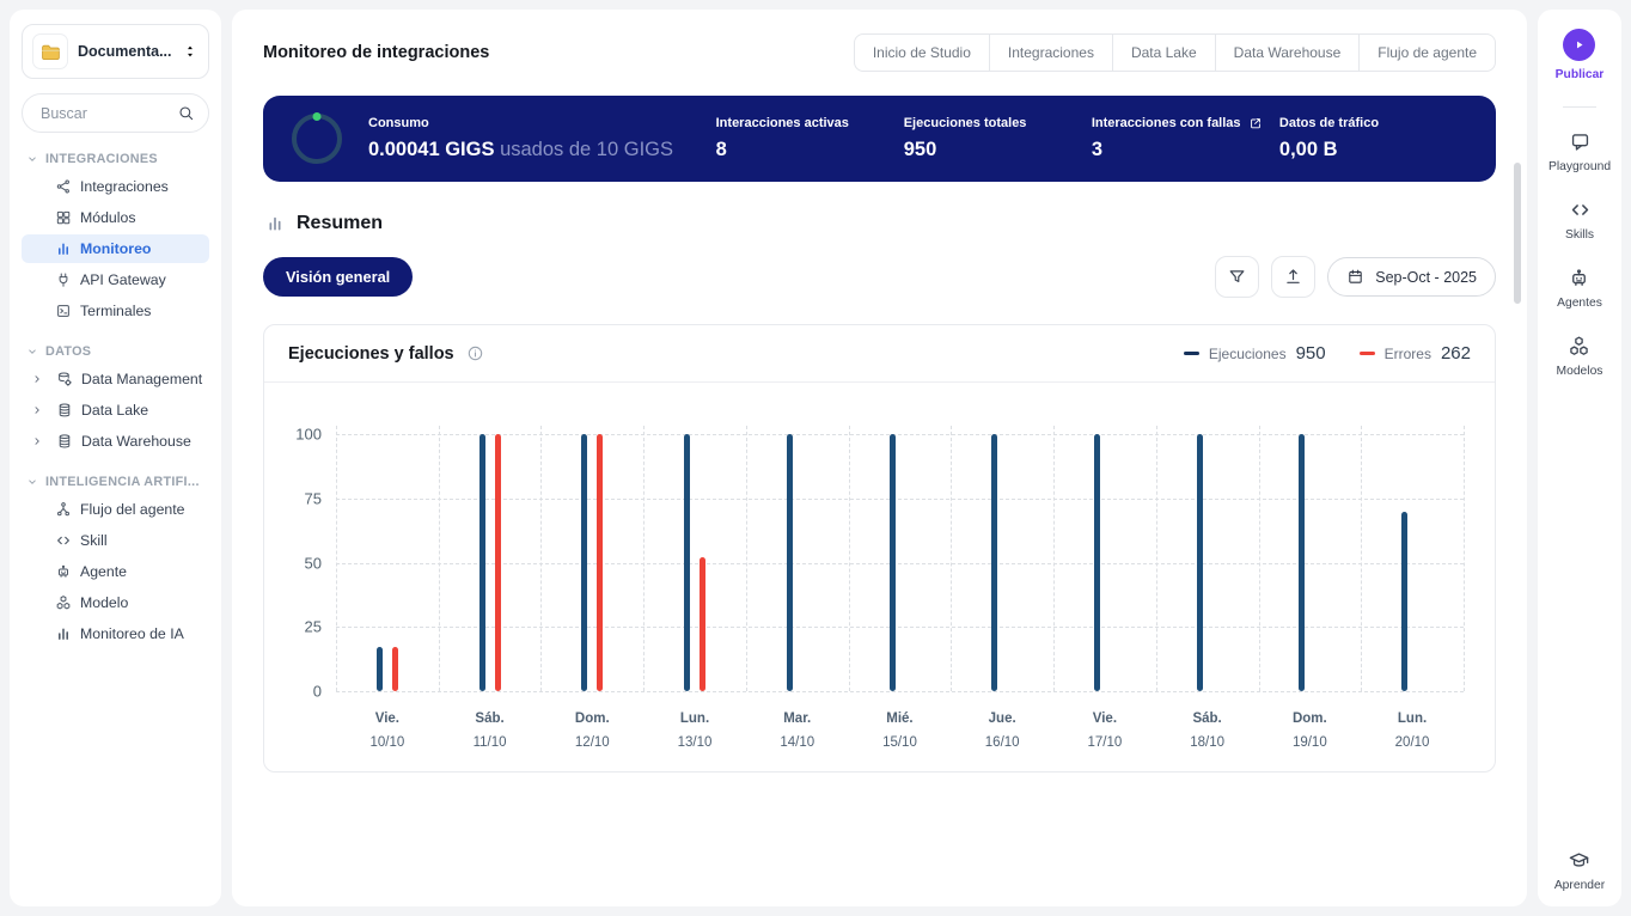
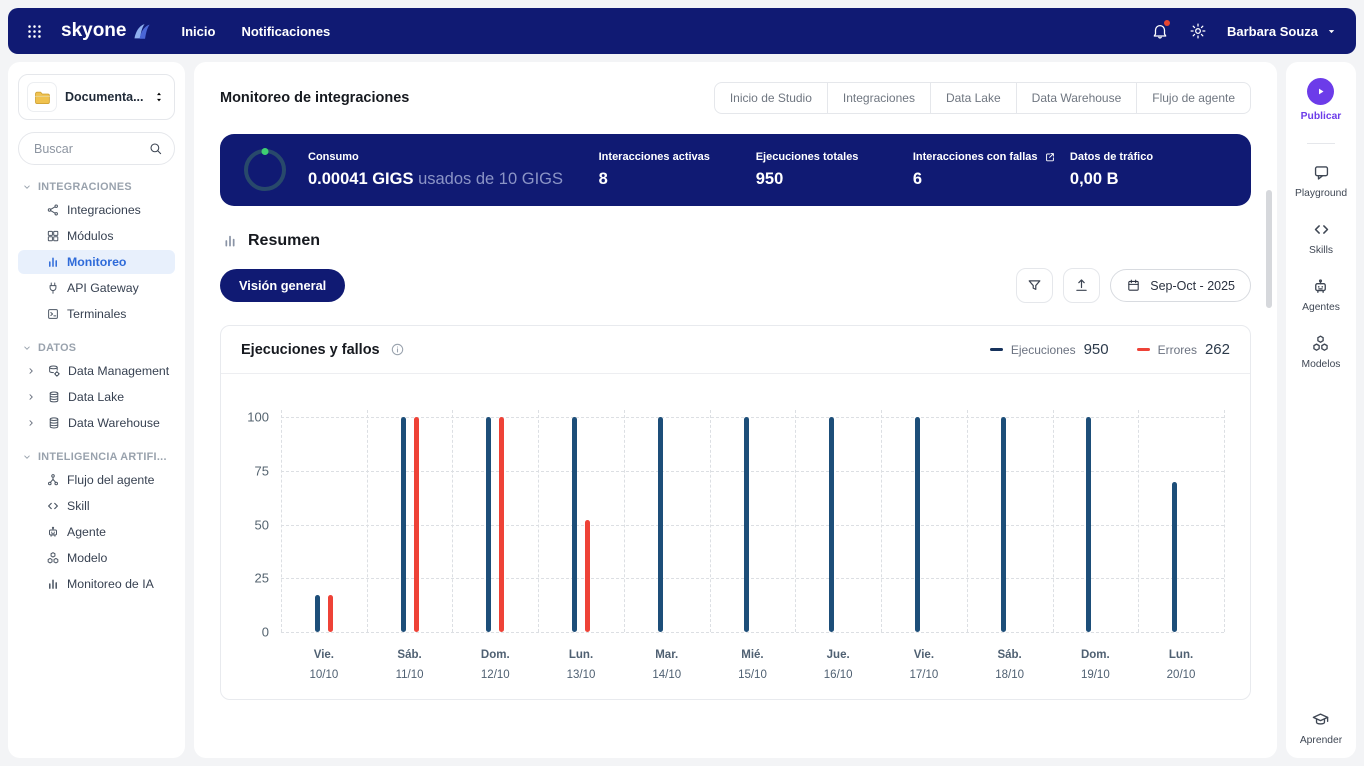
+ skyone
+ Inicio
+ Notificaciones
+ Barbara Souza
  Documenta...
  Buscar
  INTEGRACIONES
  Integraciones
  Módulos
  Monitoreo
  API Gateway
  Terminales
  DATOS
  Data Management
  Data Lake
  Data Warehouse
  INTELIGENCIA ARTIFI...
  Flujo del agente
  Skill
  Agente
  Modelo
  Monitoreo de IA
  Monitoreo de integraciones
  Inicio de Studio
  Integraciones
  Data Lake
  Data Warehouse
  Flujo de agente
  Consumo
  0.00041 GIGS usados de 10 GIGS
  Interacciones activas
  8
  Ejecuciones totales
  950
  Interacciones con fallas
- 3
+ 6
  Datos de tráfico
  0,00 B
  Resumen
  Visión general
  Sep-Oct - 2025
  Ejecuciones y fallos
  Ejecuciones
  950
  Errores
  262
  0
  25
  50
  75
  100
  Vie.
  10/10
  Sáb.
  11/10
  Dom.
  12/10
  Lun.
  13/10
  Mar.
  14/10
  Mié.
  15/10
  Jue.
  16/10
  Vie.
  17/10
  Sáb.
  18/10
  Dom.
  19/10
  Lun.
  20/10
  Publicar
  Playground
  Skills
  Agentes
  Modelos
  Aprender
